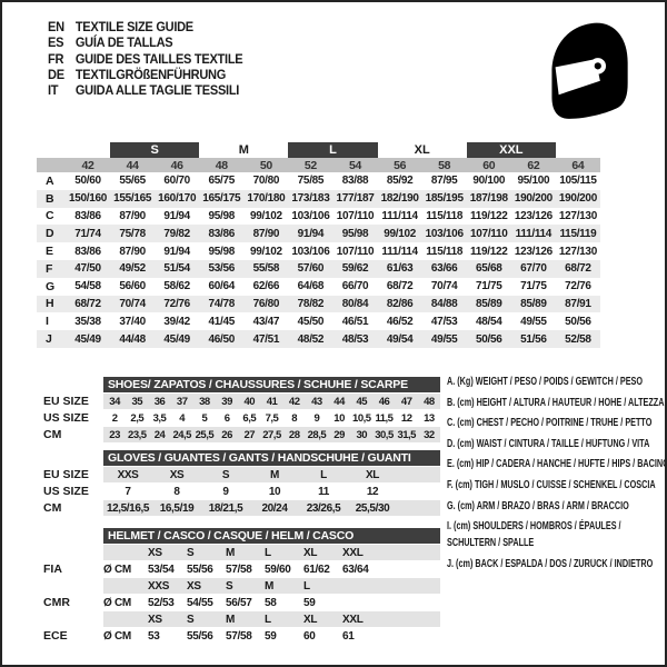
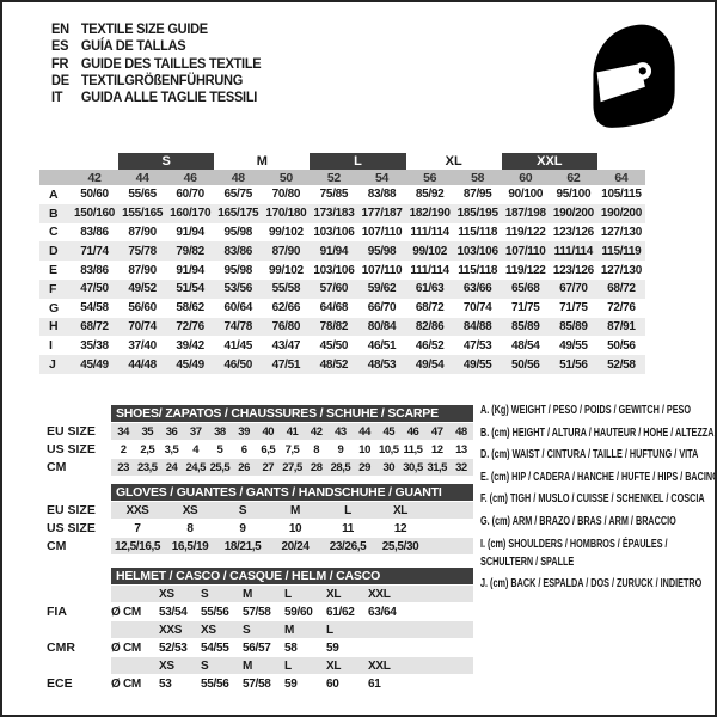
  EN
  TEXTILE SIZE GUIDE
  ES
  GUÍA DE TALLAS
  FR
  GUIDE DES TAILLES TEXTILE
  DE
  TEXTILGRÖßENFÜHRUNG
  IT
  GUIDA ALLE TAGLIE TESSILI
  S
  M
  L
  XL
  XXL
  42
  44
  46
  48
  50
  52
  54
  56
  58
  60
  62
  64
  A
  50/60
  55/65
  60/70
  65/75
  70/80
  75/85
  83/88
  85/92
  87/95
  90/100
  95/100
  105/115
  B
  150/160
  155/165
  160/170
  165/175
  170/180
  173/183
  177/187
  182/190
  185/195
  187/198
  190/200
  190/200
  C
  83/86
  87/90
  91/94
  95/98
  99/102
  103/106
  107/110
  111/114
  115/118
  119/122
  123/126
  127/130
  D
  71/74
  75/78
  79/82
  83/86
  87/90
  91/94
  95/98
  99/102
  103/106
  107/110
  111/114
  115/119
  E
  83/86
  87/90
  91/94
  95/98
  99/102
  103/106
  107/110
  111/114
  115/118
  119/122
  123/126
  127/130
  F
  47/50
  49/52
  51/54
  53/56
  55/58
  57/60
  59/62
  61/63
  63/66
  65/68
  67/70
  68/72
  G
  54/58
  56/60
  58/62
  60/64
  62/66
  64/68
  66/70
  68/72
  70/74
  71/75
  71/75
  72/76
  H
  68/72
  70/74
  72/76
  74/78
  76/80
  78/82
  80/84
  82/86
  84/88
  85/89
  85/89
  87/91
  I
  35/38
  37/40
  39/42
  41/45
  43/47
  45/50
  46/51
  46/52
  47/53
  48/54
  49/55
  50/56
  J
  45/49
  44/48
  45/49
  46/50
  47/51
  48/52
  48/53
  49/54
  49/55
  50/56
  51/56
  52/58
  SHOES/ ZAPATOS / CHAUSSURES / SCHUHE / SCARPE
  EU SIZE
  34
  35
  36
  37
  38
  39
  40
  41
  42
  43
  44
  45
  46
  47
  48
  US SIZE
  2
  2,5
  3,5
  4
  5
  6
  6,5
  7,5
  8
  9
  10
  10,5
  11,5
  12
  13
  CM
  23
  23,5
  24
  24,5
  25,5
  26
  27
  27,5
  28
  28,5
  29
  30
  30,5
  31,5
  32
  GLOVES / GUANTES / GANTS / HANDSCHUHE / GUANTI
  EU SIZE
  XXS
  XS
  S
  M
  L
  XL
  US SIZE
  7
  8
  9
  10
  11
  12
  CM
  12,5/16,5
  16,5/19
  18/21,5
  20/24
  23/26,5
  25,5/30
  HELMET / CASCO / CASQUE / HELM / CASCO
  XS
  S
  M
  L
  XL
  XXL
  FIA
  Ø CM
  53/54
  55/56
  57/58
  59/60
  61/62
  63/64
  XXS
  XS
  S
  M
  L
  CMR
  Ø CM
  52/53
  54/55
  56/57
  58
  59
  XS
  S
  M
  L
  XL
  XXL
  ECE
  Ø CM
  53
  55/56
  57/58
  59
  60
  61
  A. (Kg) WEIGHT / PESO / POIDS / GEWITCH / PESO
  B. (cm) HEIGHT / ALTURA / HAUTEUR / HÖHE / ALTEZZA
- C. (cm) CHEST / PECHO / POITRINE / TRUHE / PETTO
  D. (cm) WAIST / CINTURA / TAILLE / HÜFTUNG / VITA
  E. (cm) HIP / CADERA / HANCHE / HÜFTE / HIPS / BACIN
  F. (cm) TIGH / MUSLO / CUISSE / SCHENKEL / COSCIA
  G. (cm) ARM / BRAZO / BRAS / ARM / BRACCIO
  I. (cm) SHOULDERS / HOMBROS / ÉPAULES /
  SCHULTERN / SPALLE
  J. (cm) BACK / ESPALDA / DOS / ZURÜCK / INDIETRO
